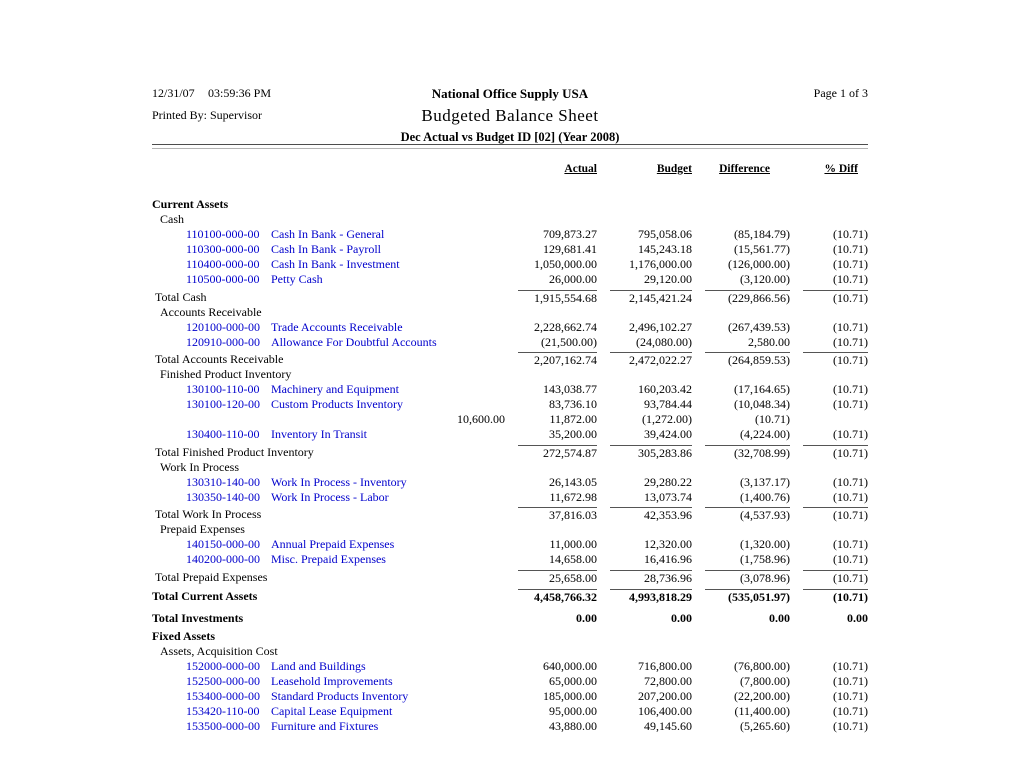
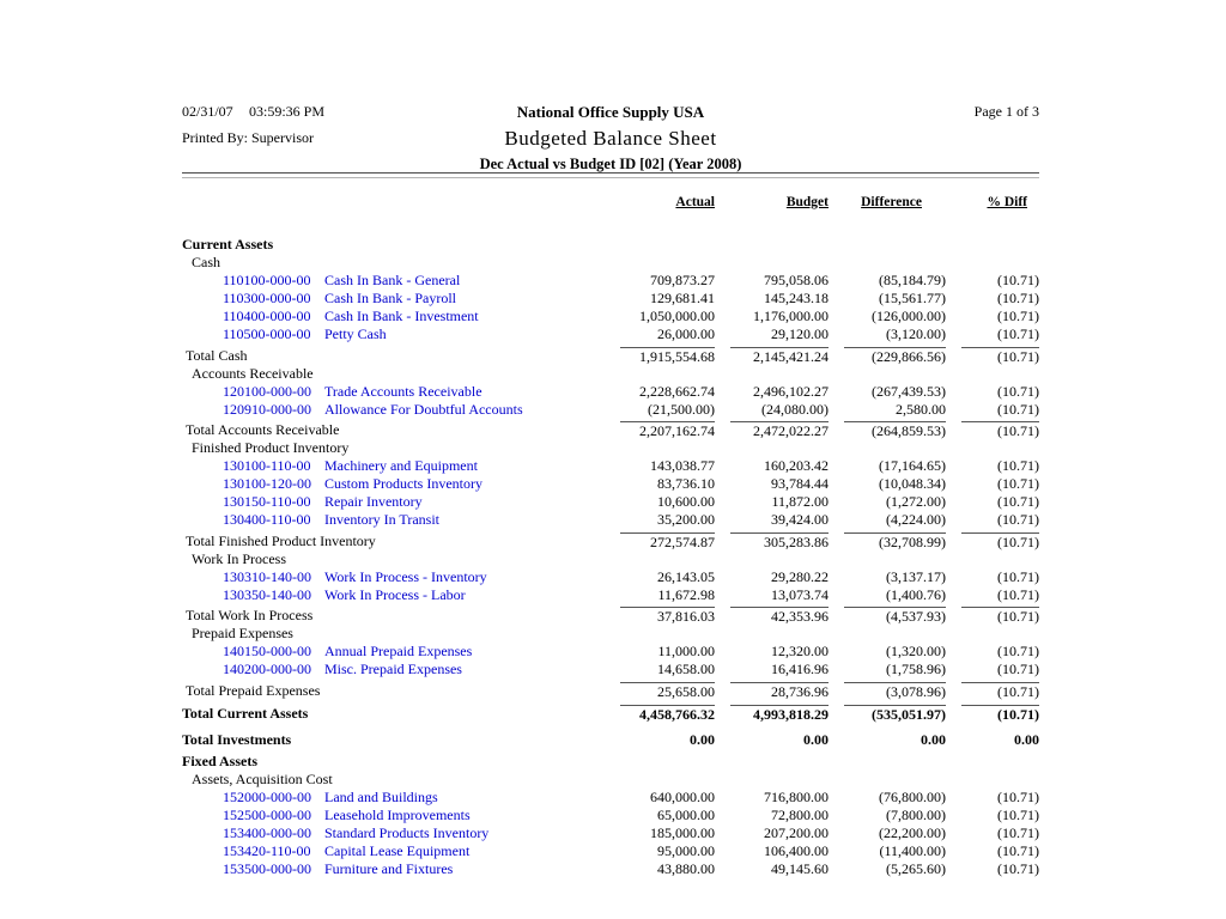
- 12/31/07
+ 02/31/07
  03:59:36 PM
  National Office Supply USA
  Page 1 of 3
  Printed By: Supervisor
  Budgeted Balance Sheet
  Dec Actual vs Budget ID [02] (Year 2008)
  Actual
  Budget
  Difference
  % Diff
  Current Assets
  Cash
  110100-000-00
  Cash In Bank - General
  709,873.27
  795,058.06
  (85,184.79)
  (10.71)
  110300-000-00
  Cash In Bank - Payroll
  129,681.41
  145,243.18
  (15,561.77)
  (10.71)
  110400-000-00
  Cash In Bank - Investment
  1,050,000.00
  1,176,000.00
  (126,000.00)
  (10.71)
  110500-000-00
  Petty Cash
  26,000.00
  29,120.00
  (3,120.00)
  (10.71)
  Total Cash
  1,915,554.68
  2,145,421.24
  (229,866.56)
  (10.71)
  Accounts Receivable
  120100-000-00
  Trade Accounts Receivable
  2,228,662.74
  2,496,102.27
  (267,439.53)
  (10.71)
  120910-000-00
  Allowance For Doubtful Accounts
  (21,500.00)
  (24,080.00)
  2,580.00
  (10.71)
  Total Accounts Receivable
  2,207,162.74
  2,472,022.27
  (264,859.53)
  (10.71)
  Finished Product Inventory
  130100-110-00
  Machinery and Equipment
  143,038.77
  160,203.42
  (17,164.65)
  (10.71)
  130100-120-00
  Custom Products Inventory
  83,736.10
  93,784.44
  (10,048.34)
  (10.71)
+ 130150-110-00
+ Repair Inventory
  10,600.00
  11,872.00
  (1,272.00)
  (10.71)
  130400-110-00
  Inventory In Transit
  35,200.00
  39,424.00
  (4,224.00)
  (10.71)
  Total Finished Product Inventory
  272,574.87
  305,283.86
  (32,708.99)
  (10.71)
  Work In Process
  130310-140-00
  Work In Process - Inventory
  26,143.05
  29,280.22
  (3,137.17)
  (10.71)
  130350-140-00
  Work In Process - Labor
  11,672.98
  13,073.74
  (1,400.76)
  (10.71)
  Total Work In Process
  37,816.03
  42,353.96
  (4,537.93)
  (10.71)
  Prepaid Expenses
  140150-000-00
  Annual Prepaid Expenses
  11,000.00
  12,320.00
  (1,320.00)
  (10.71)
  140200-000-00
  Misc. Prepaid Expenses
  14,658.00
  16,416.96
  (1,758.96)
  (10.71)
  Total Prepaid Expenses
  25,658.00
  28,736.96
  (3,078.96)
  (10.71)
  Total Current Assets
  4,458,766.32
  4,993,818.29
  (535,051.97)
  (10.71)
  Total Investments
  0.00
  0.00
  0.00
  0.00
  Fixed Assets
  Assets, Acquisition Cost
  152000-000-00
  Land and Buildings
  640,000.00
  716,800.00
  (76,800.00)
  (10.71)
  152500-000-00
  Leasehold Improvements
  65,000.00
  72,800.00
  (7,800.00)
  (10.71)
  153400-000-00
  Standard Products Inventory
  185,000.00
  207,200.00
  (22,200.00)
  (10.71)
  153420-110-00
  Capital Lease Equipment
  95,000.00
  106,400.00
  (11,400.00)
  (10.71)
  153500-000-00
  Furniture and Fixtures
  43,880.00
  49,145.60
  (5,265.60)
  (10.71)
